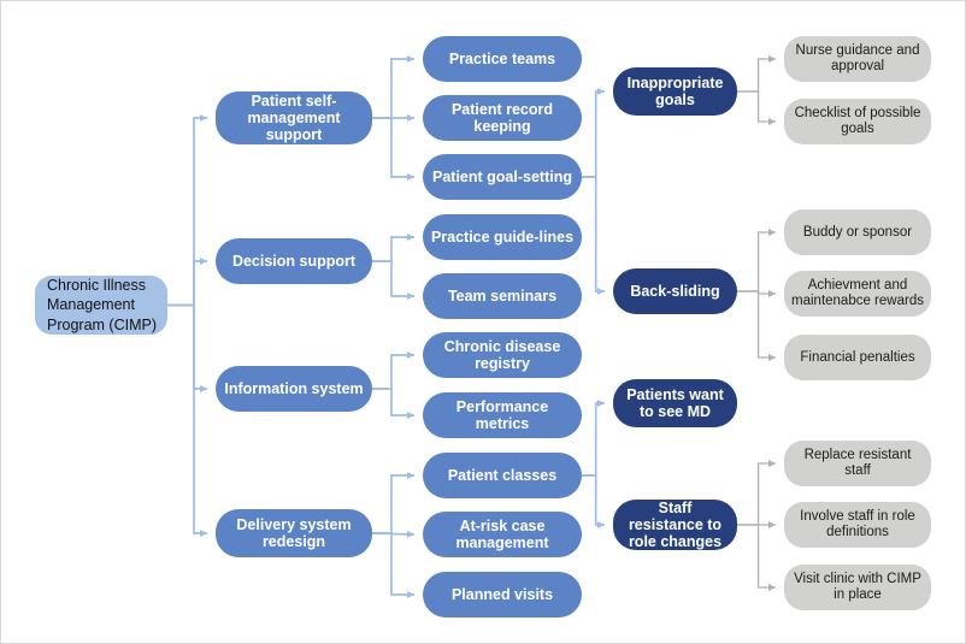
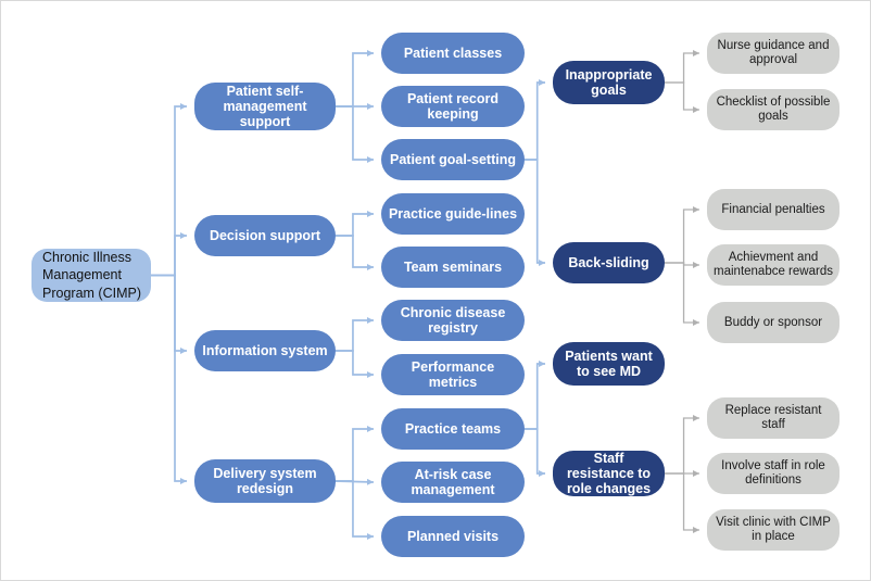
  Chronic Illness Management Program (CIMP)
  Patient self-management support
  Decision support
  Information system
  Delivery system redesign
- Practice teams
+ Patient classes
  Patient record keeping
  Patient goal-setting
  Practice guide-lines
  Team seminars
  Chronic disease registry
  Performance metrics
- Patient classes
+ Practice teams
  At-risk case management
  Planned visits
  Inappropriate goals
  Back-sliding
  Patients want to see MD
  Staff resistance to role changes
  Nurse guidance and approval
  Checklist of possible goals
- Buddy or sponsor
+ Financial penalties
  Achievment and maintenabce rewards
- Financial penalties
+ Buddy or sponsor
  Replace resistant staff
  Involve staff in role definitions
  Visit clinic with CIMP in place
